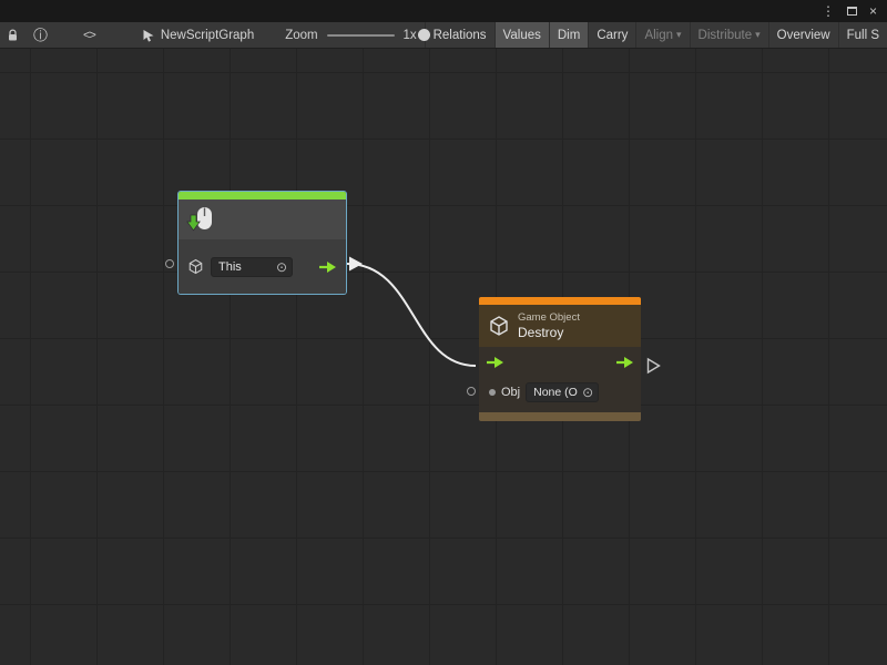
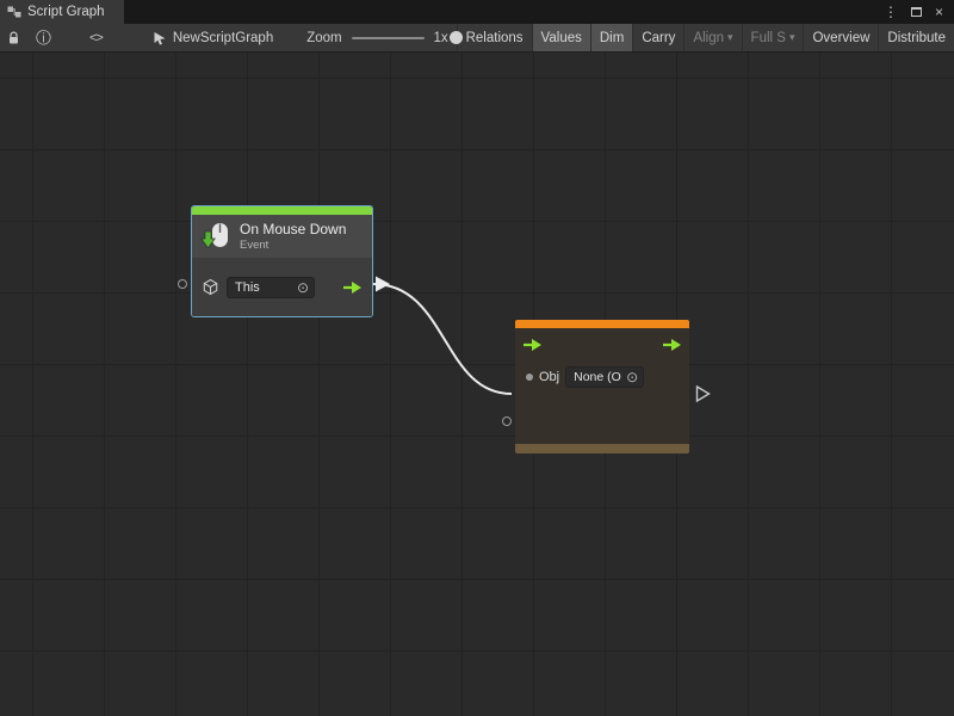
+ Script Graph
  ⋮
  ×
  ⓘ
  <>
  NewScriptGraph
  Zoom
  1x
  Relations
  Values
  Dim
  Carry
  Align
  ▾
- Distribute
+ Full S
  ▾
  Overview
- Full S
+ Distribute
+ On Mouse Down
+ Event
  This
  ⊙
- Game Object
- Destroy
  Obj
  None (O
  ⊙
